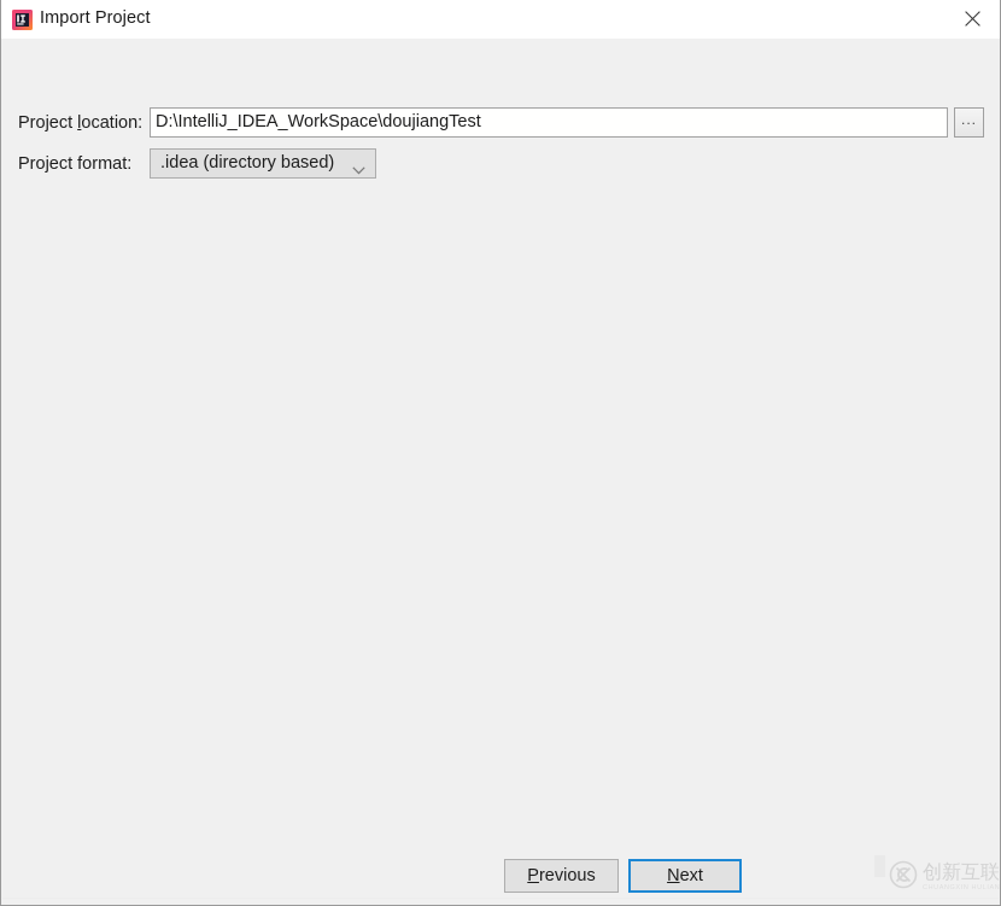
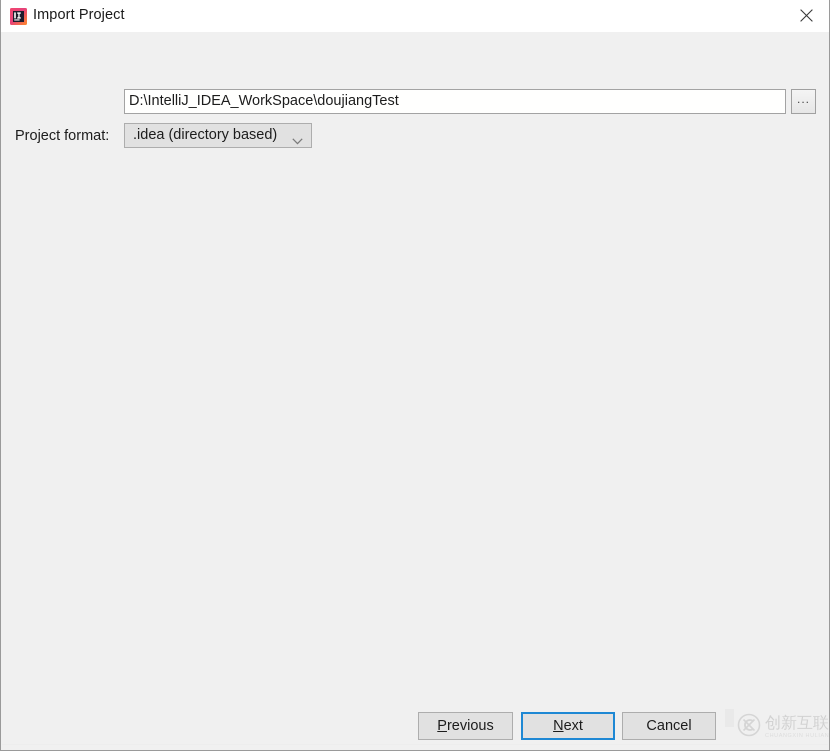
  Import Project
- Project location:
  D:\IntelliJ_IDEA_WorkSpace\doujiangTest
  ...
  Project format:
  .idea (directory based)
  Previous
  Next
+ Cancel
  创新互联
